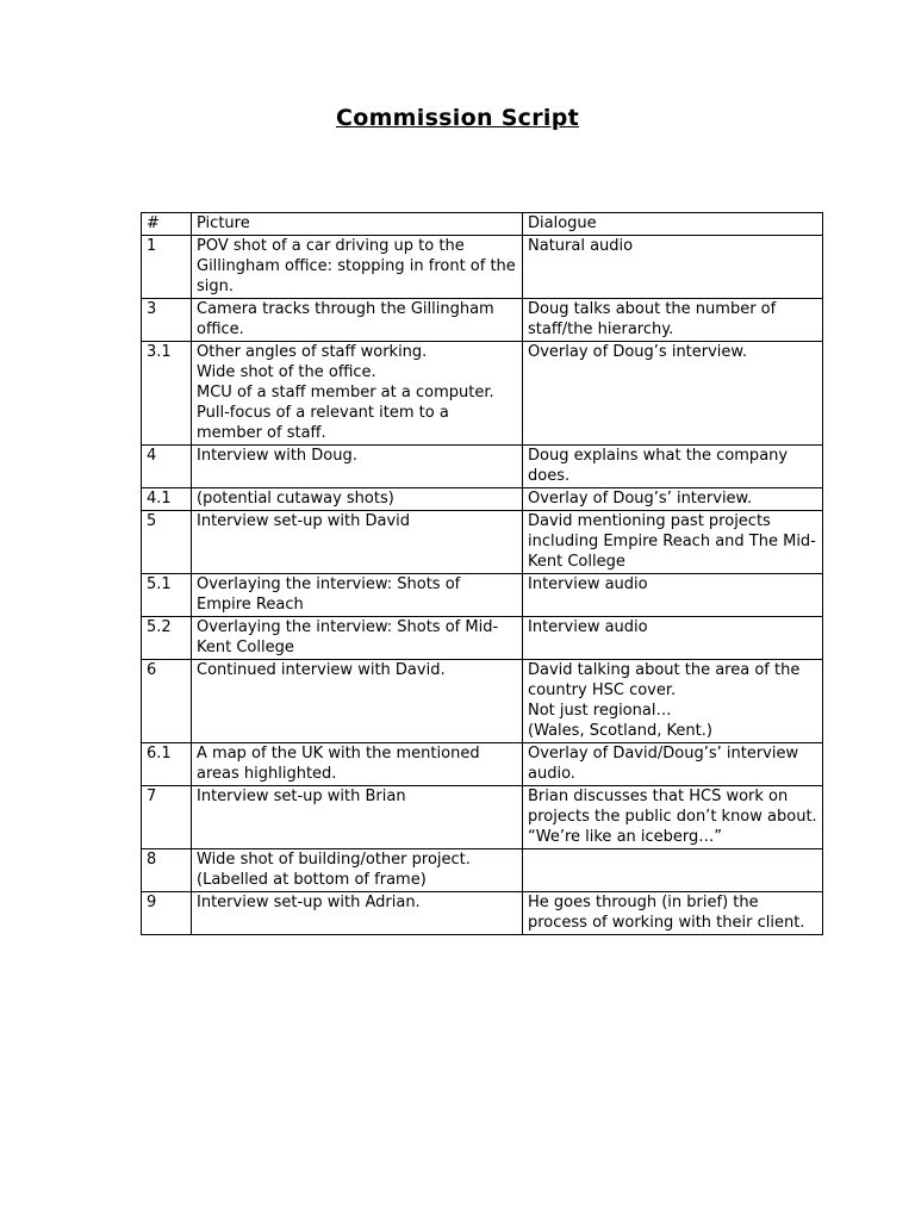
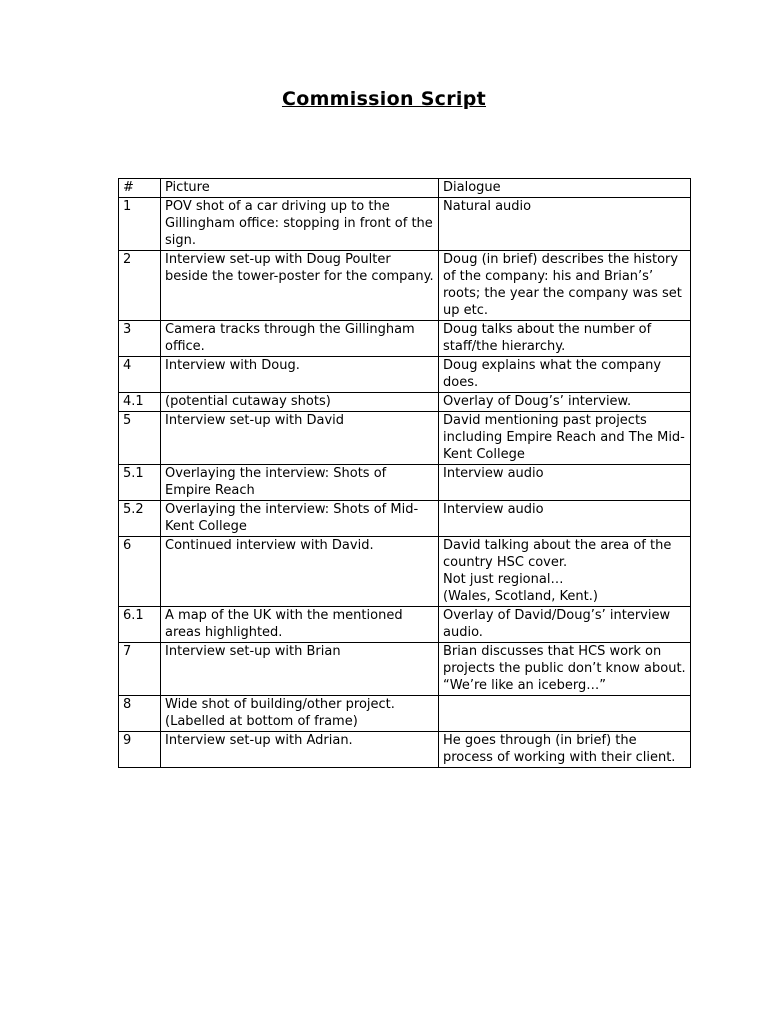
  Commission Script
  #	Picture	Dialogue
  1	POV shot of a car driving up to the Gillingham office: stopping in front of the sign.	Natural audio
+ 2	Interview set-up with Doug Poulter beside the tower-poster for the company.	Doug (in brief) describes the history of the company: his and Brian’s’ roots; the year the company was set up etc.
  3	Camera tracks through the Gillingham office.	Doug talks about the number of staff/the hierarchy.
- 3.1	Other angles of staff working. Wide shot of the office. MCU of a staff member at a computer. Pull-focus of a relevant item to a member of staff.	Overlay of Doug’s interview.
  4	Interview with Doug.	Doug explains what the company does.
  4.1	(potential cutaway shots)	Overlay of Doug’s’ interview.
  5	Interview set-up with David	David mentioning past projects including Empire Reach and The Mid-Kent College
  5.1	Overlaying the interview: Shots of Empire Reach	Interview audio
  5.2	Overlaying the interview: Shots of Mid-Kent College	Interview audio
  6	Continued interview with David.	David talking about the area of the country HSC cover. Not just regional… (Wales, Scotland, Kent.)
  6.1	A map of the UK with the mentioned areas highlighted.	Overlay of David/Doug’s’ interview audio.
  7	Interview set-up with Brian	Brian discusses that HCS work on projects the public don’t know about. “We’re like an iceberg…”
  8	Wide shot of building/other project. (Labelled at bottom of frame)
  9	Interview set-up with Adrian.	He goes through (in brief) the process of working with their client.
